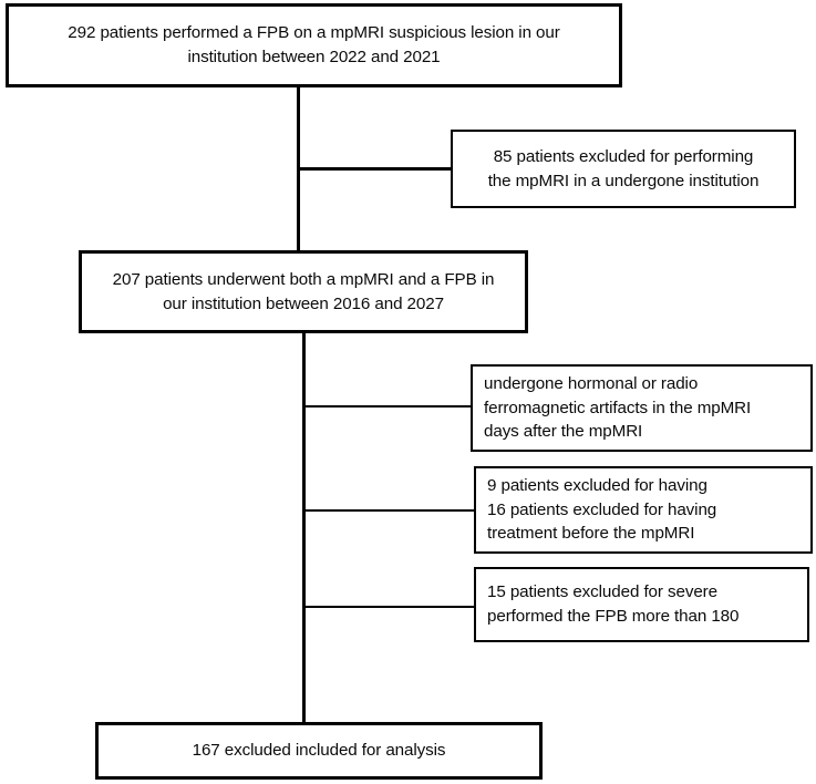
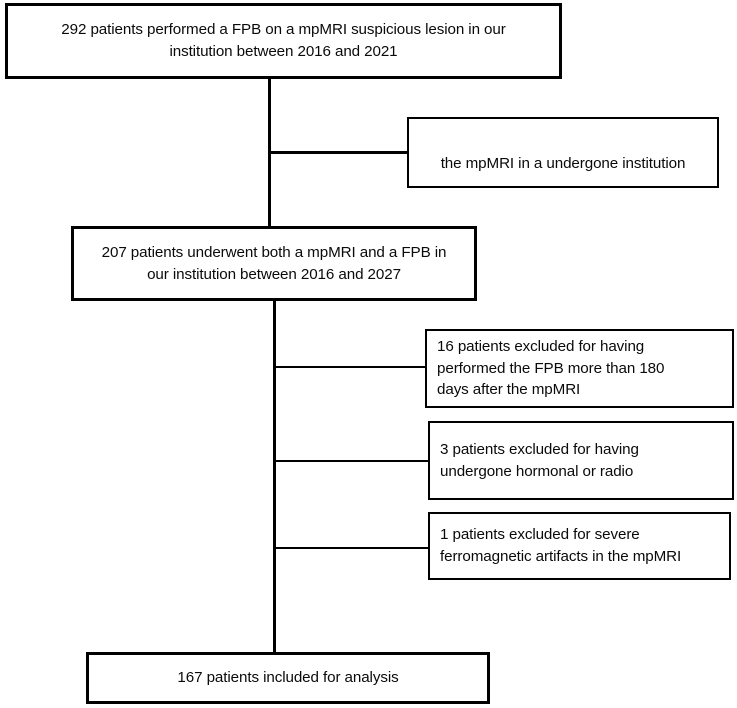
  292 patients performed a FPB on a mpMRI suspicious lesion in our
- institution between 2022 and 2021
+ institution between 2016 and 2021
- 85 patients excluded for performing
  the mpMRI in a undergone institution
  207 patients underwent both a mpMRI and a FPB in
  our institution between 2016 and 2027
- undergone hormonal or radio
+ 16 patients excluded for having
- ferromagnetic artifacts in the mpMRI
+ performed the FPB more than 180
  days after the mpMRI
- 9 patients excluded for having
+ 3 patients excluded for having
- 16 patients excluded for having
+ undergone hormonal or radio
- treatment before the mpMRI
- 15 patients excluded for severe
+ 1 patients excluded for severe
- performed the FPB more than 180
+ ferromagnetic artifacts in the mpMRI
- 167 excluded included for analysis
+ 167 patients included for analysis
